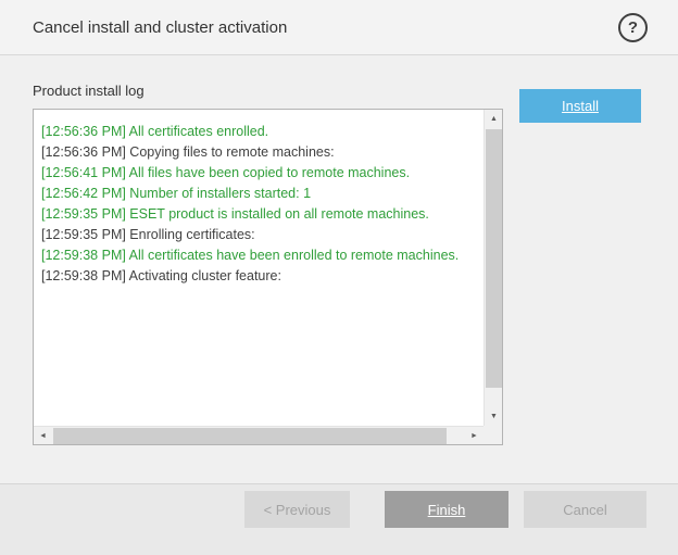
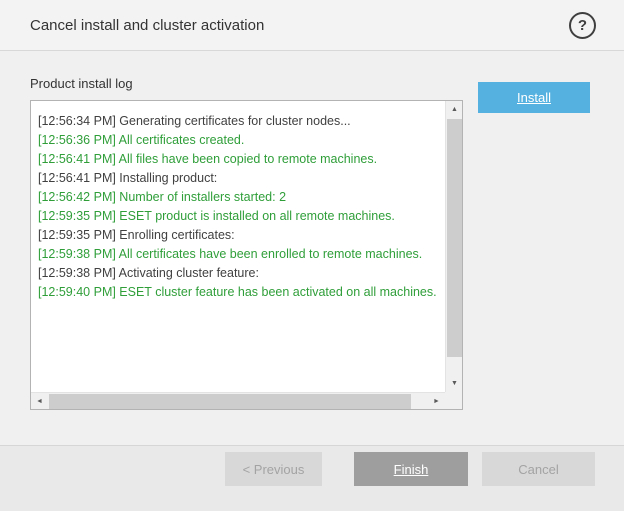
  Cancel install and cluster activation
  ?
  Product install log
  Install
+ [12:56:34 PM] Generating certificates for cluster nodes...
- [12:56:36 PM] All certificates enrolled.
+ [12:56:36 PM] All certificates created.
- [12:56:36 PM] Copying files to remote machines:
  [12:56:41 PM] All files have been copied to remote machines.
+ [12:56:41 PM] Installing product:
- [12:56:42 PM] Number of installers started: 1
+ [12:56:42 PM] Number of installers started: 2
  [12:59:35 PM] ESET product is installed on all remote machines.
  [12:59:35 PM] Enrolling certificates:
  [12:59:38 PM] All certificates have been enrolled to remote machines.
  [12:59:38 PM] Activating cluster feature:
+ [12:59:40 PM] ESET cluster feature has been activated on all machines.
  < Previous
  Finish
  Cancel
